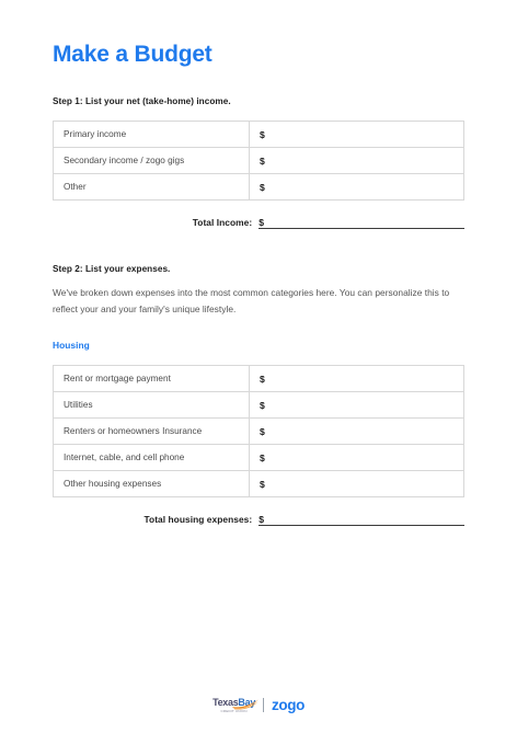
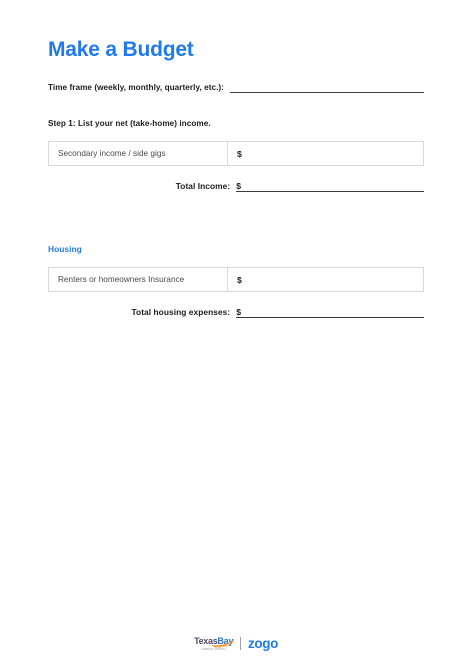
  Make a Budget
+ Time frame (weekly, monthly, quarterly, etc.):
  Step 1: List your net (take-home) income.
- Primary income	$
- Secondary income / zogo gigs	$
+ Secondary income / side gigs	$
- Other	$
  Total Income:
  $
- Step 2: List your expenses.
- We've broken down expenses into the most common categories here. You can personalize this to reflect your and your family's unique lifestyle.
  Housing
- Rent or mortgage payment	$
- Utilities	$
  Renters or homeowners Insurance	$
- Internet, cable, and cell phone	$
- Other housing expenses	$
  Total housing expenses:
  $
  TexasBay
  zogo
